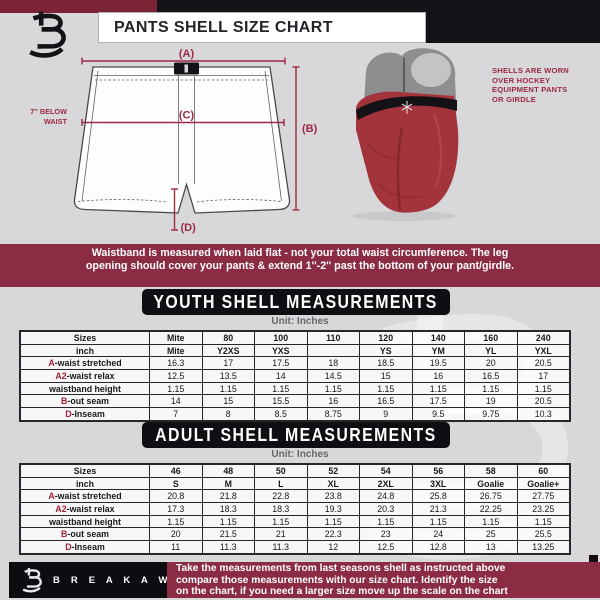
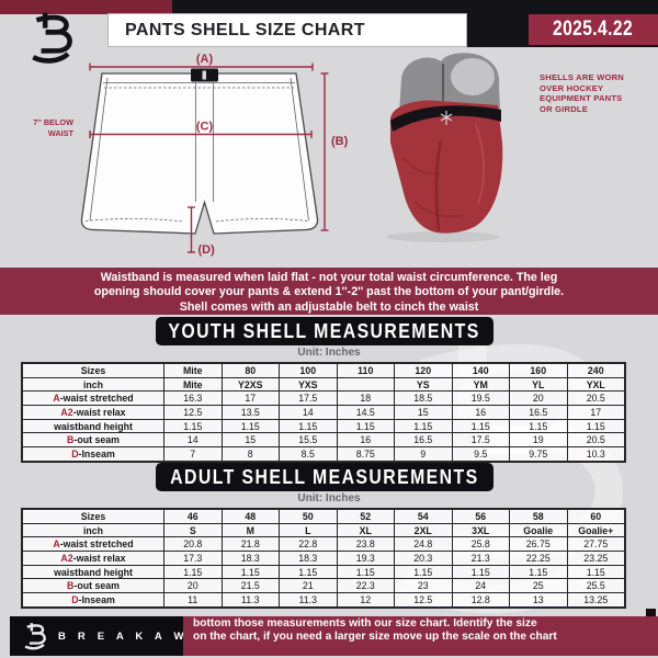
  PANTS SHELL SIZE CHART
+ 2025.4.22
  (A)
  (B)
  (C)
  (D)
  7'' BELOW
  WAIST
  SHELLS ARE WORN
  OVER HOCKEY
  EQUIPMENT PANTS
  OR GIRDLE
  Waistband is measured when laid flat - not your total waist circumference. The leg
  opening should cover your pants & extend 1''-2'' past the bottom of your pant/girdle.
+ Shell comes with an adjustable belt to cinch the waist
  YOUTH SHELL MEASUREMENTS
  Unit: Inches
  Sizes
  Mite
  80
  100
  110
  120
  140
  160
  240
  inch
  Mite
  Y2XS
  YXS
  YS
  YM
  YL
  YXL
  A
  -waist stretched
  16.3
  17
  17.5
  18
  18.5
  19.5
  20
  20.5
  A2
  -waist relax
  12.5
  13.5
  14
  14.5
  15
  16
  16.5
  17
  waistband height
  1.15
  1.15
  1.15
  1.15
  1.15
  1.15
  1.15
  1.15
  B
  -out seam
  14
  15
  15.5
  16
  16.5
  17.5
  19
  20.5
  D
  -Inseam
  7
  8
  8.5
  8.75
  9
  9.5
  9.75
  10.3
  ADULT SHELL MEASUREMENTS
  Unit: Inches
  Sizes
  46
  48
  50
  52
  54
  56
  58
  60
  inch
  S
  M
  L
  XL
  2XL
  3XL
  Goalie
  Goalie+
  A
  -waist stretched
  20.8
  21.8
  22.8
  23.8
  24.8
  25.8
  26.75
  27.75
  A2
  -waist relax
  17.3
  18.3
  18.3
  19.3
  20.3
  21.3
  22.25
  23.25
  waistband height
  1.15
  1.15
  1.15
  1.15
  1.15
  1.15
  1.15
  1.15
  B
  -out seam
  20
  21.5
  21
  22.3
  23
  24
  25
  25.5
  D
  -Inseam
  11
  11.3
  11.3
  12
  12.5
  12.8
  13
  13.25
  B R E A K A W
- Take the measurements from last seasons shell as instructed above
- compare those measurements with our size chart. Identify the size
+ bottom those measurements with our size chart. Identify the size
  on the chart, if you need a larger size move up the scale on the chart
